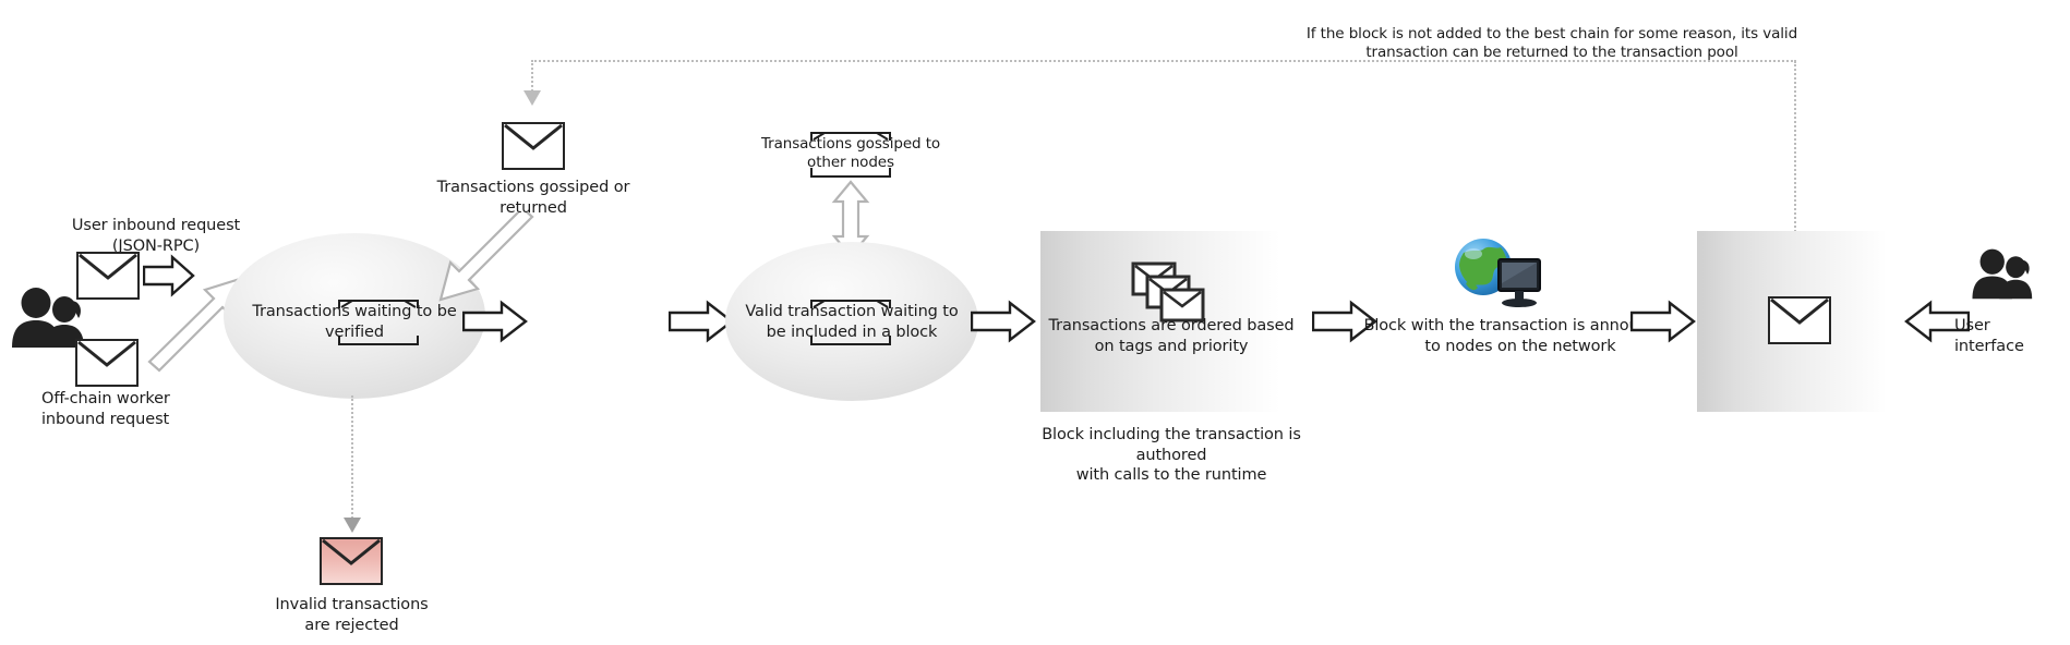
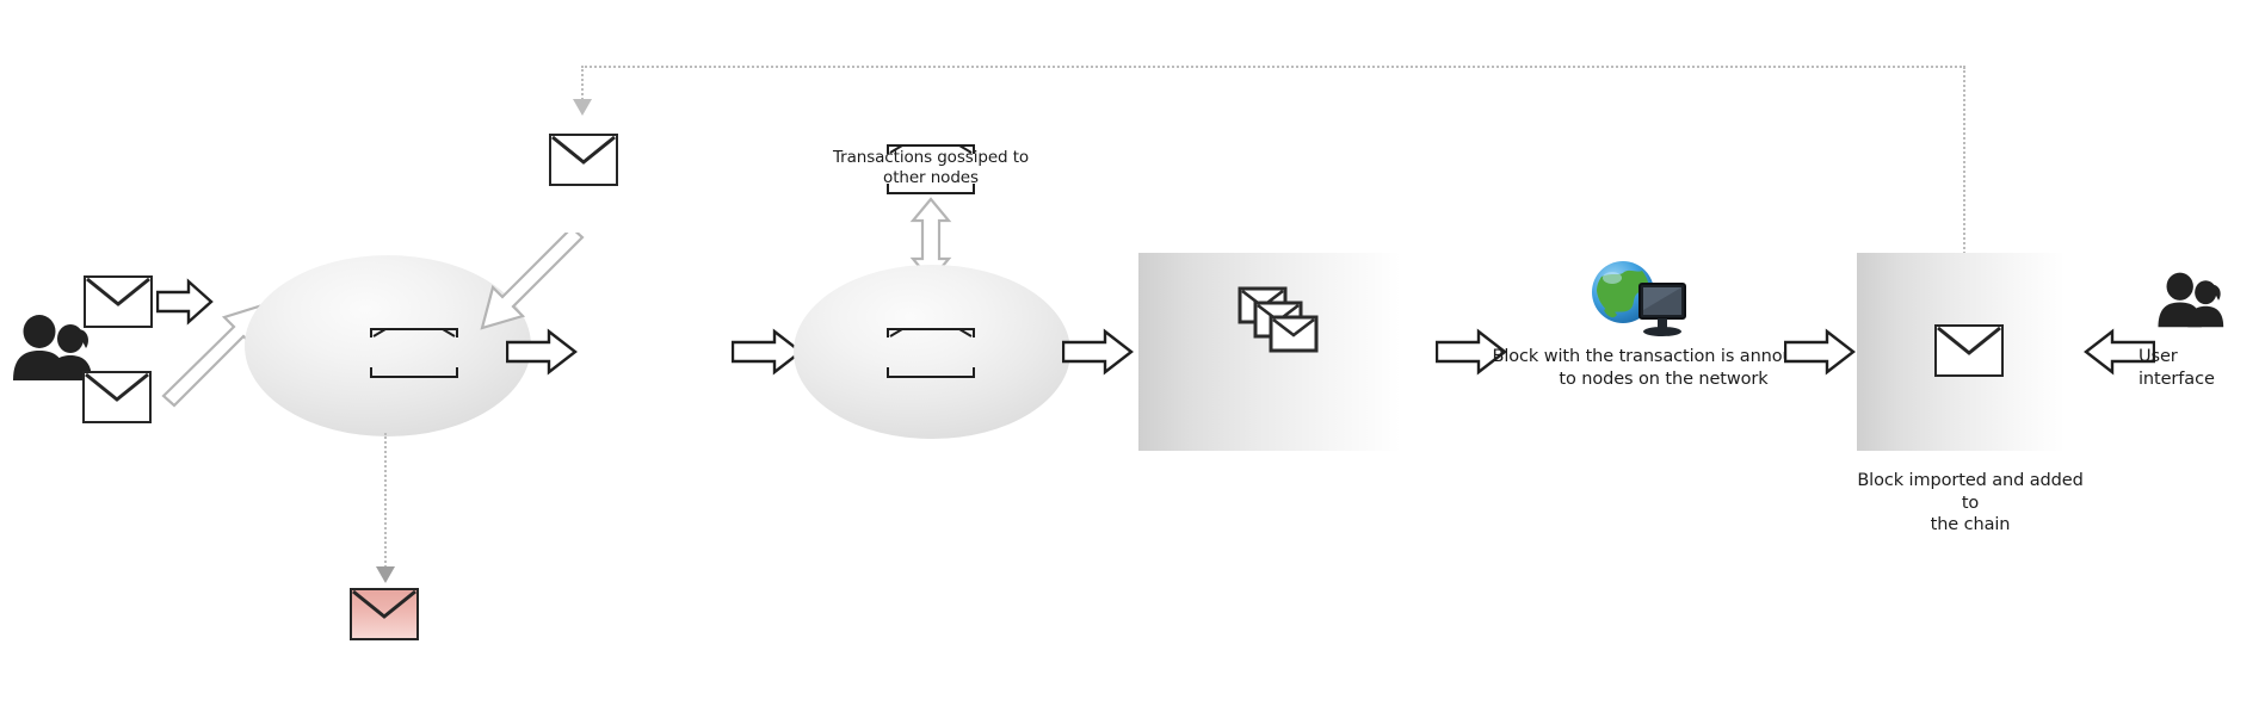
- If the block is not added to the best chain for some reason, its valid
- transaction can be returned to the transaction pool
- User inbound request
- (JSON-RPC)
- Off-chain worker
- inbound request
- Transactions waiting to be
- verified
- Transactions gossiped or
- returned
- Invalid transactions
- are rejected
  Transactions gossiped to
  other nodes
- Valid transaction waiting to
- be included in a block
- Transactions are ordered based
- on tags and priority
- Block including the transaction is authored
- with calls to the runtime
  Block with the transaction is anno
  to nodes on the network
+ Block imported and added to
+ the chain
  User interface
